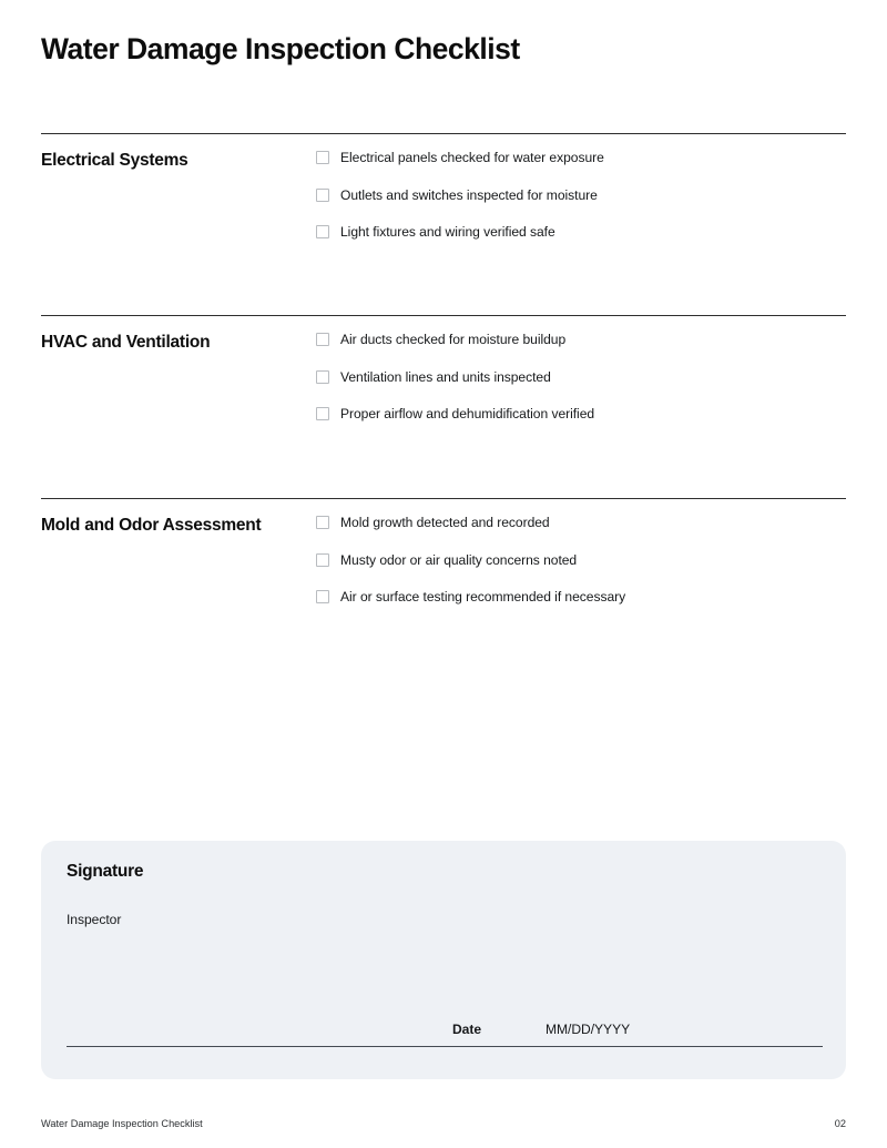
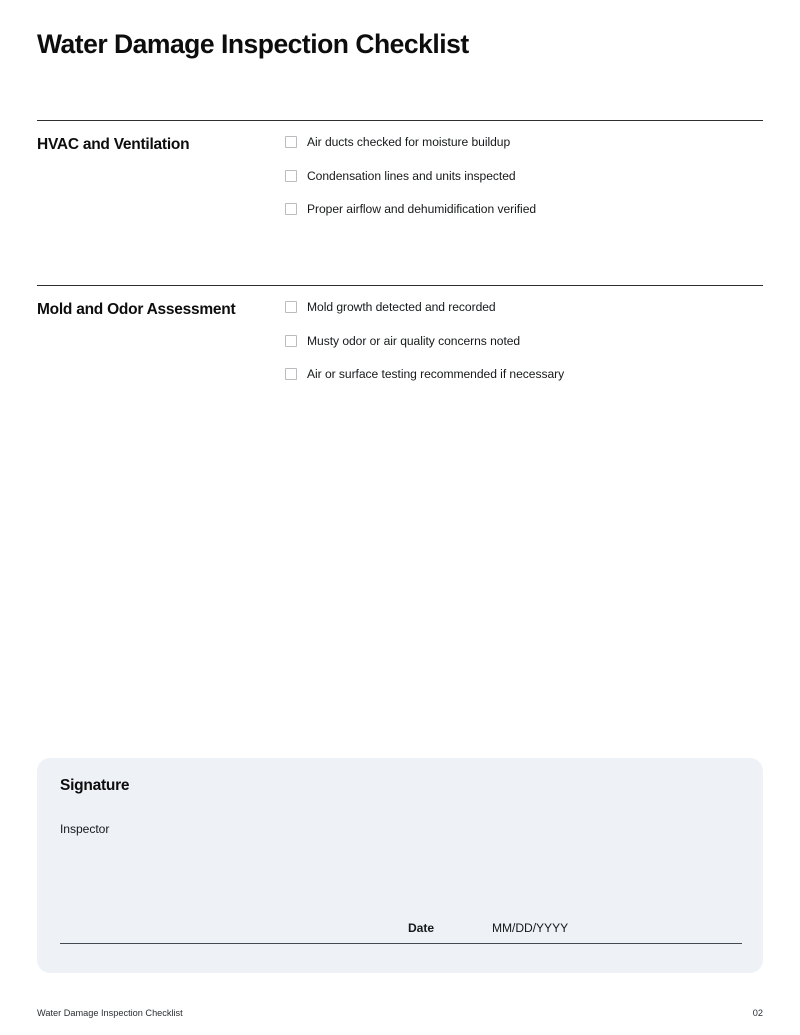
  Water Damage Inspection Checklist
- Electrical Systems
- Electrical panels checked for water exposure
- Outlets and switches inspected for moisture
- Light fixtures and wiring verified safe
  HVAC and Ventilation
  Air ducts checked for moisture buildup
- Ventilation lines and units inspected
+ Condensation lines and units inspected
  Proper airflow and dehumidification verified
  Mold and Odor Assessment
  Mold growth detected and recorded
  Musty odor or air quality concerns noted
  Air or surface testing recommended if necessary
  Signature
  Inspector
  Date
  MM/DD/YYYY
  Water Damage Inspection Checklist
  02
